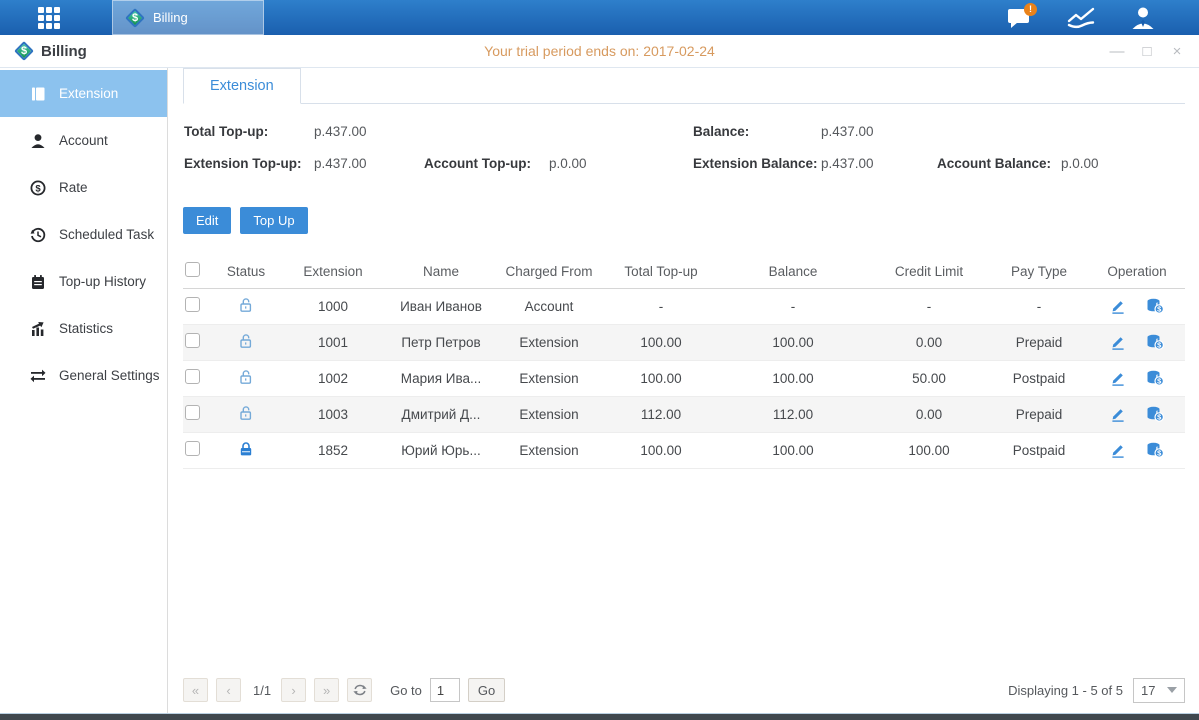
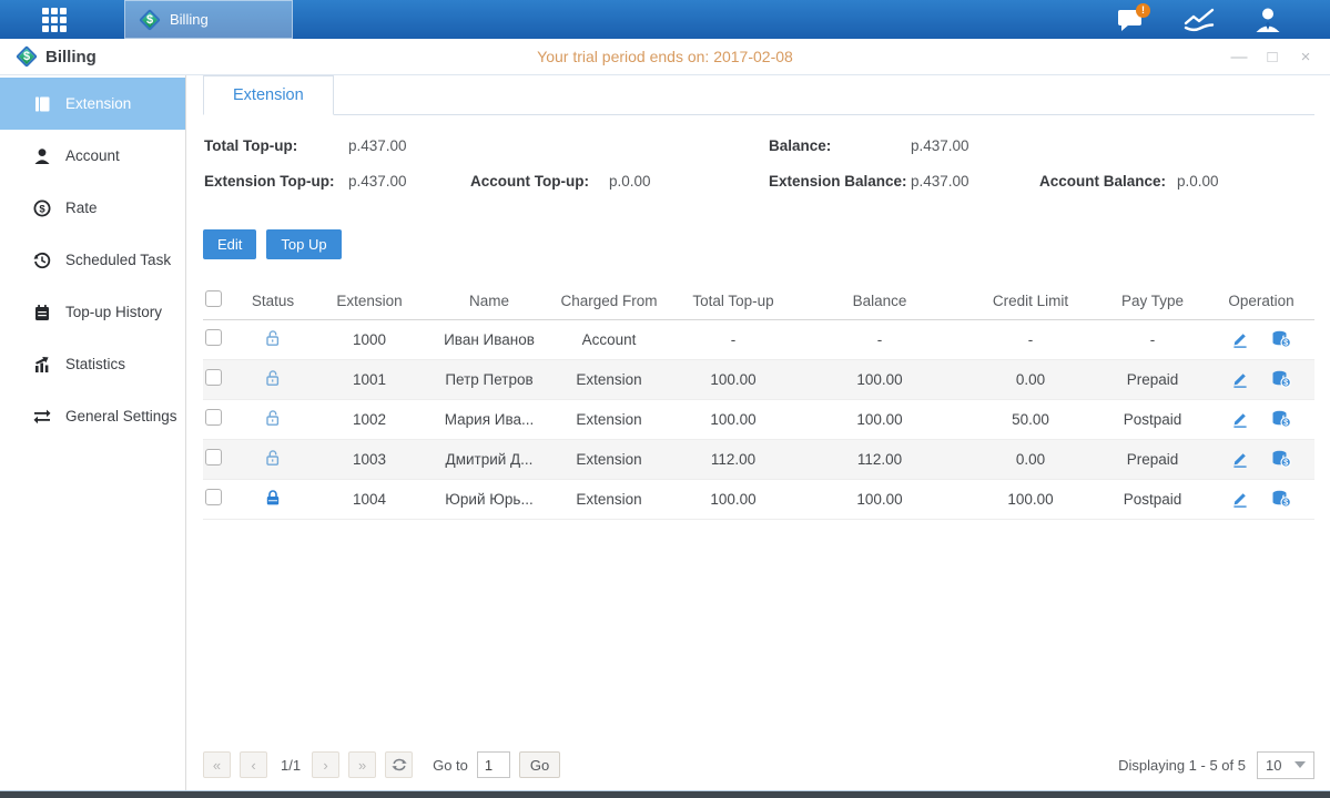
  $
  Billing
  !
  $
  Billing
- Your trial period ends on: 2017-02-24
+ Your trial period ends on: 2017-02-08
  —
  □
  ×
  Extension
  Account
  $
  Rate
  Scheduled Task
  Top-up History
  Statistics
  General Settings
  Extension
  Total Top-up:
  p.437.00
  Balance:
  p.437.00
  Extension Top-up:
  p.437.00
  Account Top-up:
  p.0.00
  Extension Balance:
  p.437.00
  Account Balance:
  p.0.00
  Edit
  Top Up
  	Status	Extension	Name	Charged From	Total Top-up	Balance	Credit Limit	Pay Type	Operation
  		1000	Иван Иванов	Account	-	-	-	-	$
  		1001	Петр Петров	Extension	100.00	100.00	0.00	Prepaid	$
  		1002	Мария Ива...	Extension	100.00	100.00	50.00	Postpaid	$
  		1003	Дмитрий Д...	Extension	112.00	112.00	0.00	Prepaid	$
- 		1852	Юрий Юрь...	Extension	100.00	100.00	100.00	Postpaid	$
+ 		1004	Юрий Юрь...	Extension	100.00	100.00	100.00	Postpaid	$
  «
  ‹
  1/1
  ›
  »
  Go to
  1
  Go
  Displaying 1 - 5 of 5
- 17
+ 10
